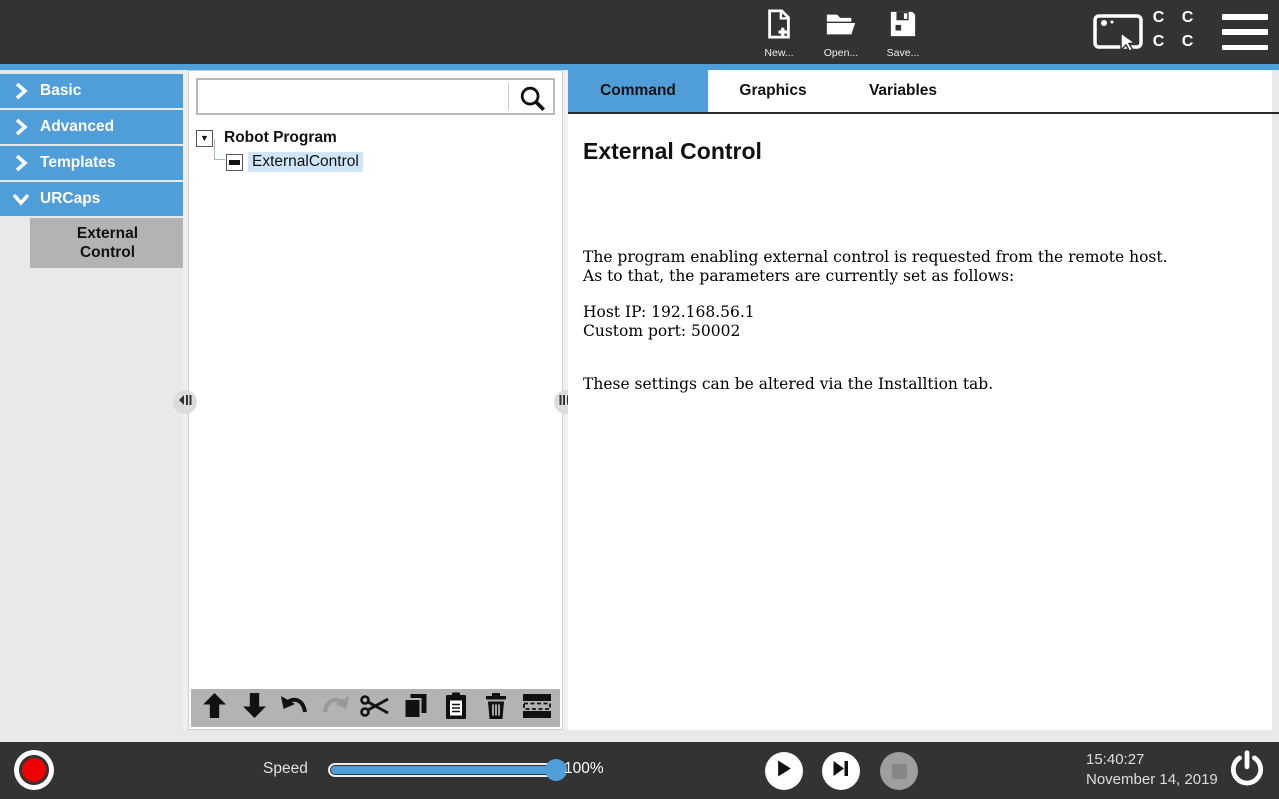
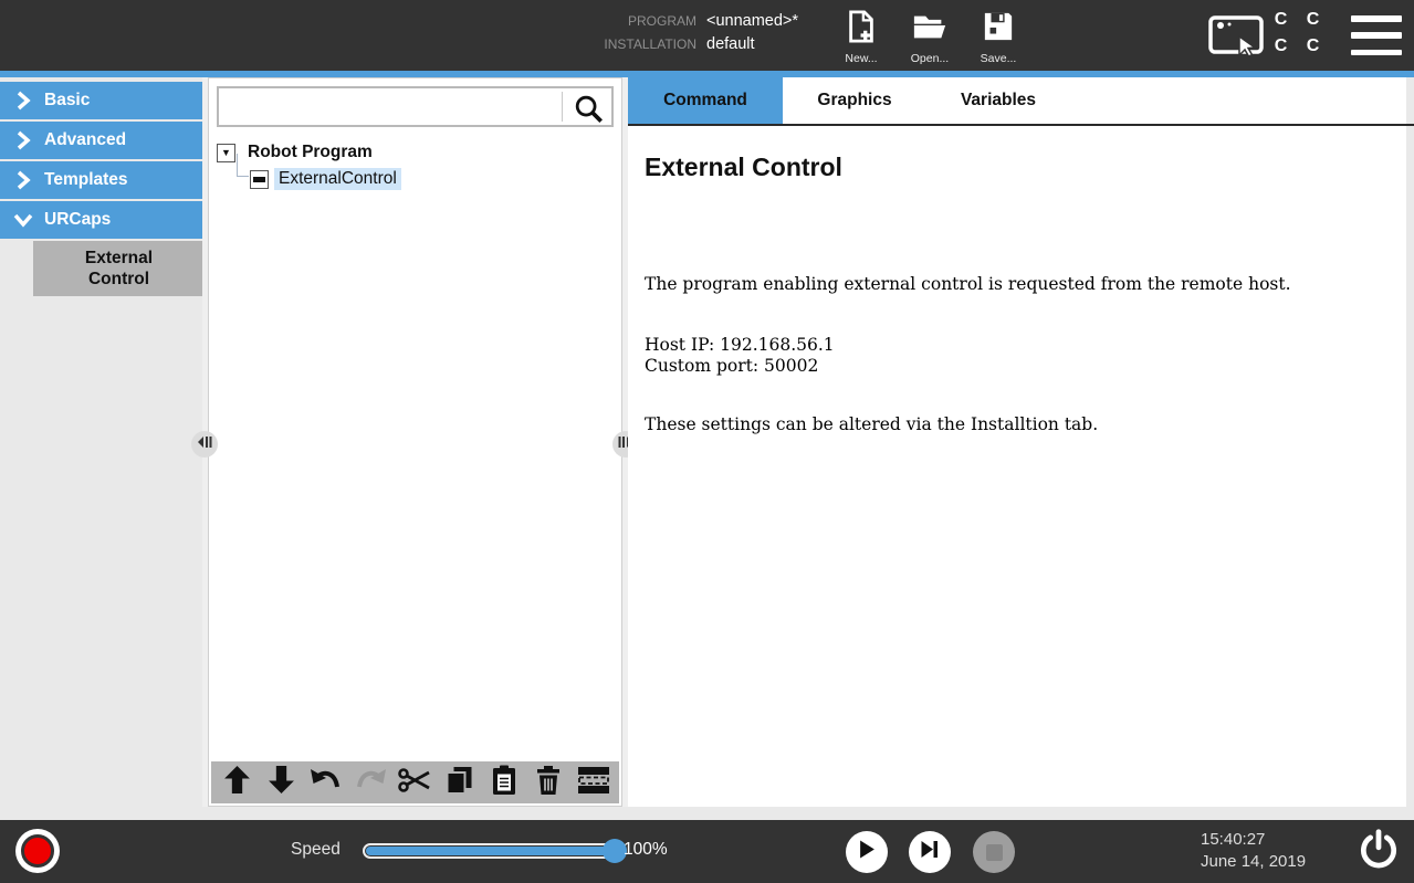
+ PROGRAM
+ <unnamed>*
+ INSTALLATION
+ default
  New...
  Open...
  Save...
  C
  C
  C
  C
  Basic
  Advanced
  Templates
  URCaps
  External Control
  ▼
  Robot Program
  ExternalControl
  Command
  Graphics
  Variables
  External Control
  The program enabling external control is requested from the remote host.
- As to that, the parameters are currently set as follows:
  Host IP: 192.168.56.1
  Custom port: 50002
  These settings can be altered via the Installtion tab.
  Speed
  100%
  15:40:27
- November 14, 2019
+ June 14, 2019
